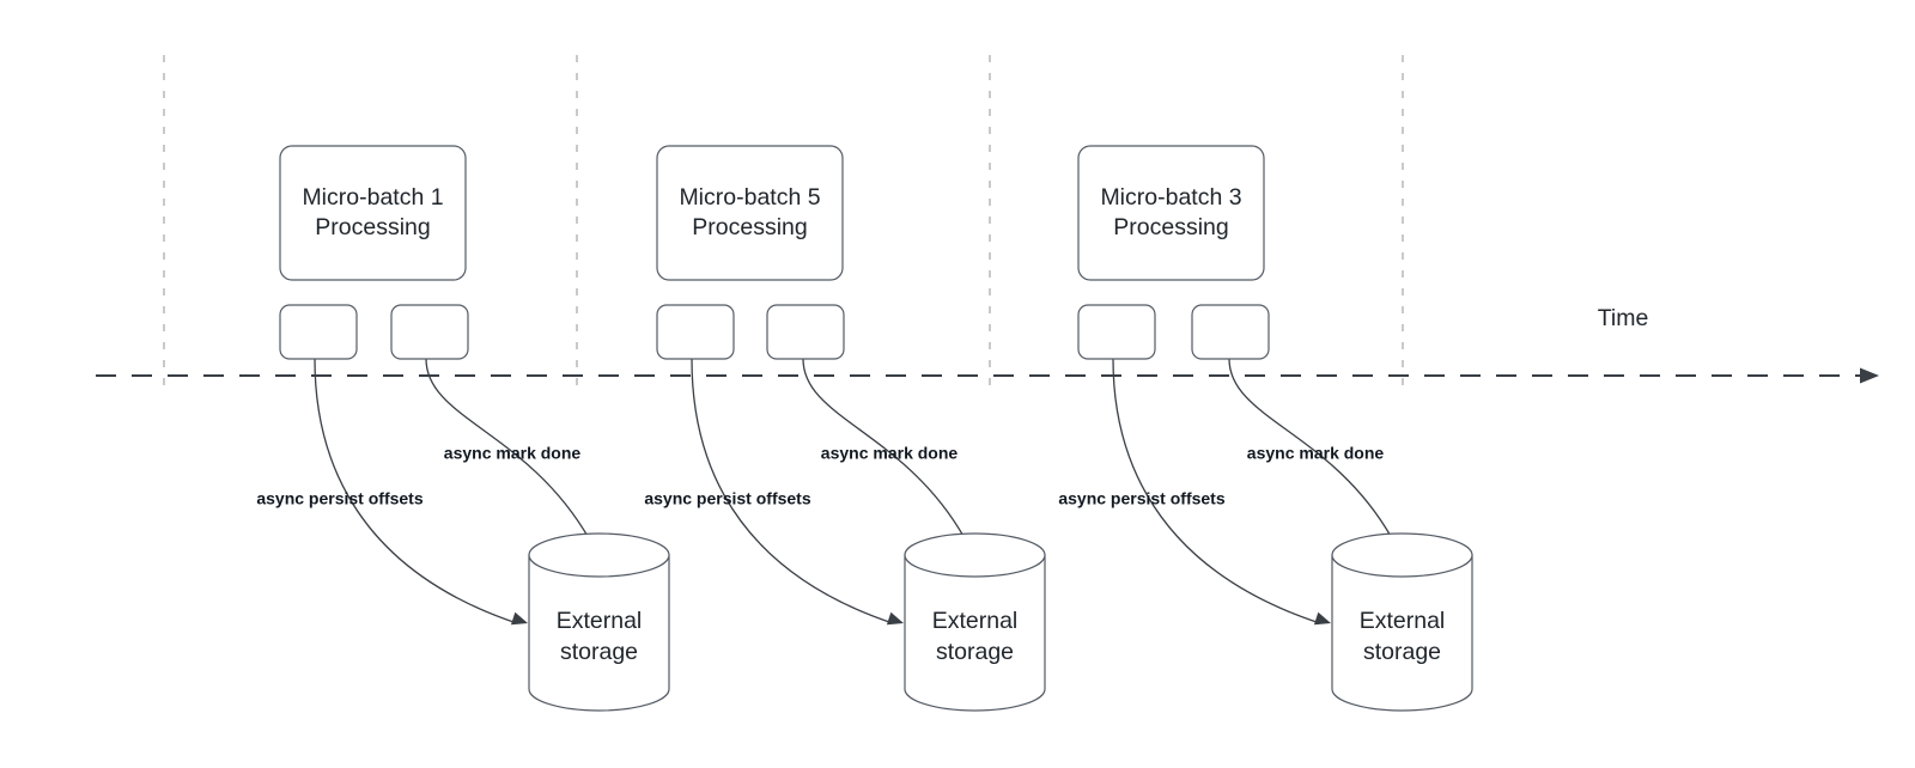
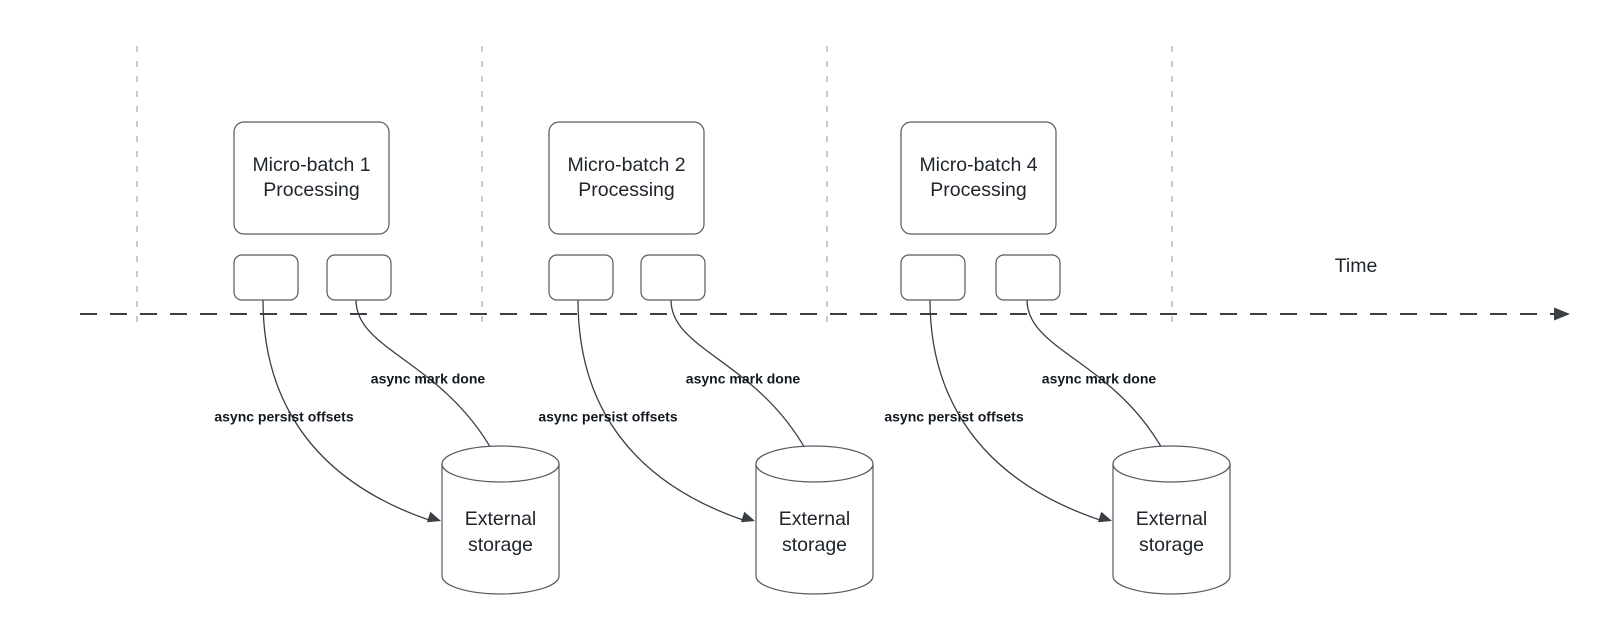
  Time
  Micro-batch 1
  Processing
  External
  storage
- Micro-batch 5
+ Micro-batch 2
  Processing
  External
  storage
- Micro-batch 3
+ Micro-batch 4
  Processing
  External
  storage
  async persist offsets
  async mark done
  async persist offsets
  async mark done
  async persist offsets
  async mark done
